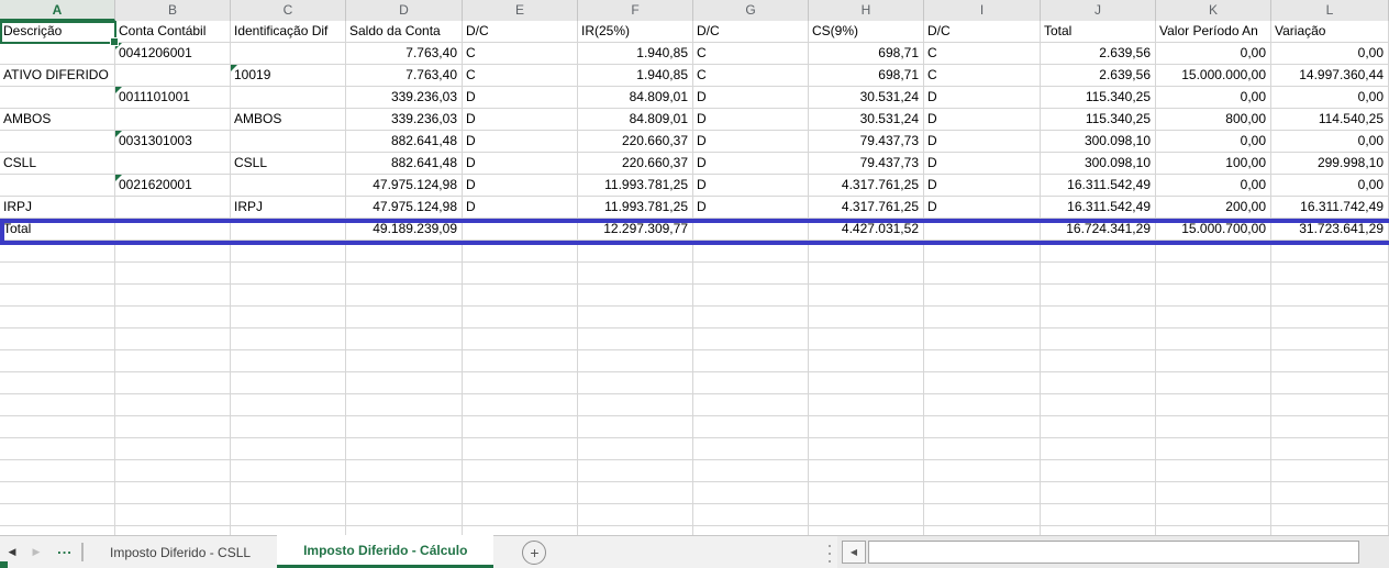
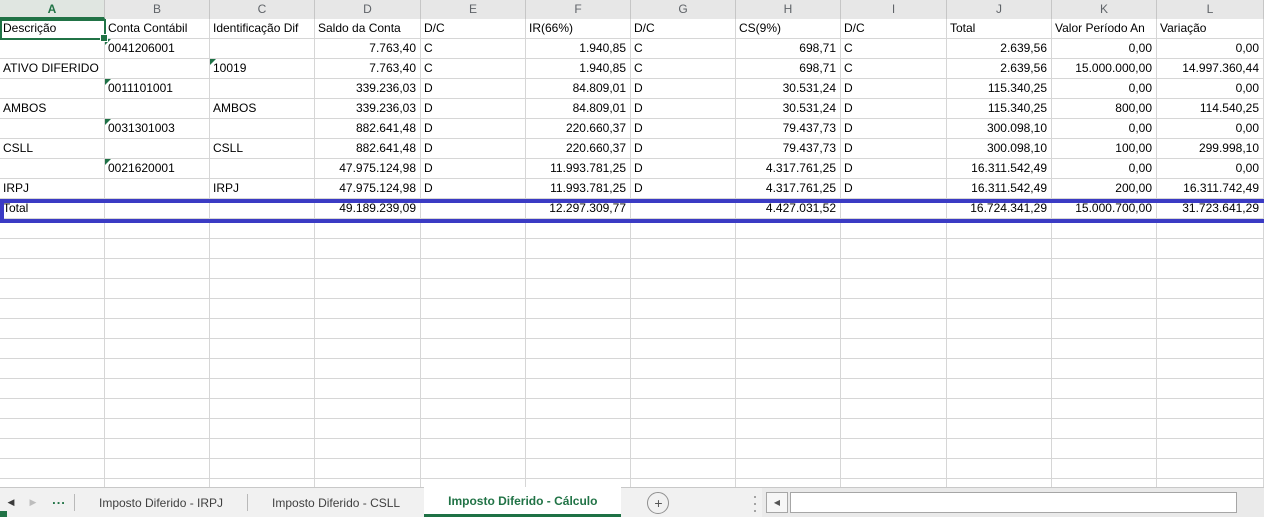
  A
  B
  C
  D
  E
  F
  G
  H
  I
  J
  K
  L
  Descrição
  Conta Contábil
  Identificação Dif
  Saldo da Conta
  D/C
- IR(25%)
+ IR(66%)
  D/C
  CS(9%)
  D/C
  Total
  Valor Período An
  Variação
  0041206001
  7.763,40
  C
  1.940,85
  C
  698,71
  C
  2.639,56
  0,00
  0,00
  ATIVO DIFERIDO
  10019
  7.763,40
  C
  1.940,85
  C
  698,71
  C
  2.639,56
  15.000.000,00
  14.997.360,44
  0011101001
  339.236,03
  D
  84.809,01
  D
  30.531,24
  D
  115.340,25
  0,00
  0,00
  AMBOS
  AMBOS
  339.236,03
  D
  84.809,01
  D
  30.531,24
  D
  115.340,25
  800,00
  114.540,25
  0031301003
  882.641,48
  D
  220.660,37
  D
  79.437,73
  D
  300.098,10
  0,00
  0,00
  CSLL
  CSLL
  882.641,48
  D
  220.660,37
  D
  79.437,73
  D
  300.098,10
  100,00
  299.998,10
  0021620001
  47.975.124,98
  D
  11.993.781,25
  D
  4.317.761,25
  D
  16.311.542,49
  0,00
  0,00
  IRPJ
  IRPJ
  47.975.124,98
  D
  11.993.781,25
  D
  4.317.761,25
  D
  16.311.542,49
  200,00
  16.311.742,49
  Total
  49.189.239,09
  12.297.309,77
  4.427.031,52
  16.724.341,29
  15.000.700,00
  31.723.641,29
  ◀
  ▶
  ...
+ Imposto Diferido - IRPJ
  Imposto Diferido - CSLL
  Imposto Diferido - Cálculo
  +
  ◀
